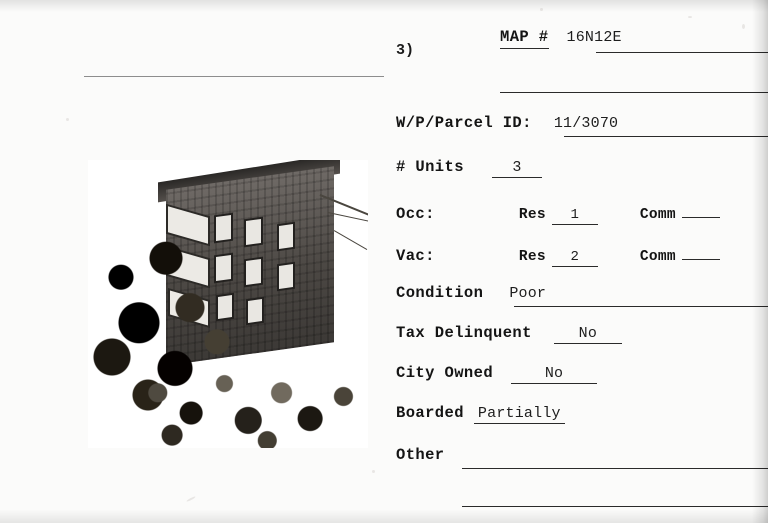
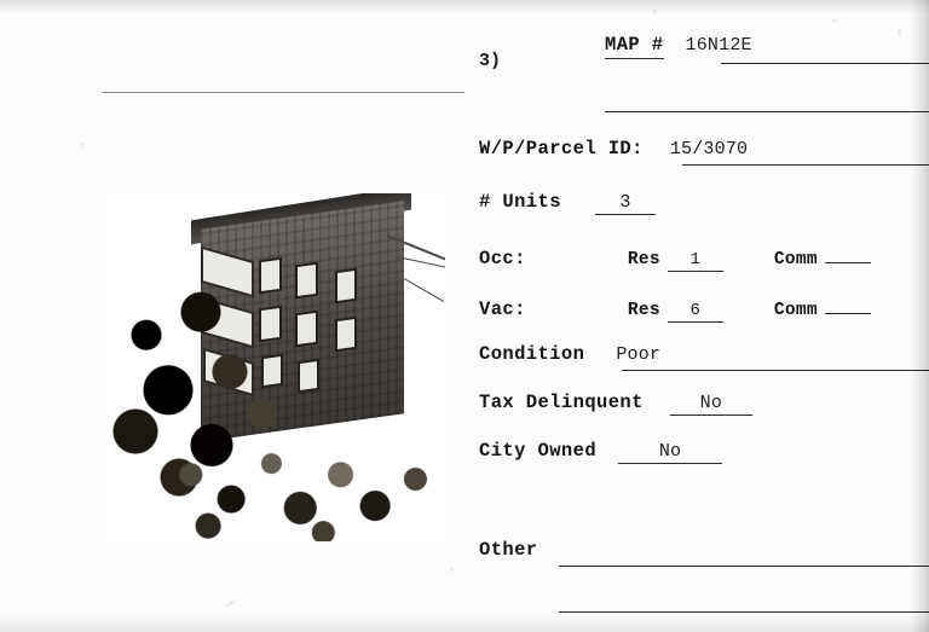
  3)
  MAP #
  16N12E
  W/P/Parcel ID:
- 11/3070
+ 15/3070
  # Units
  3
  Occ:
  Res
  1
  Comm
  Vac:
  Res
- 2
+ 6
  Comm
  Condition
  Poor
  Tax Delinquent
  No
  City Owned
  No
- Boarded
- Partially
  Other
